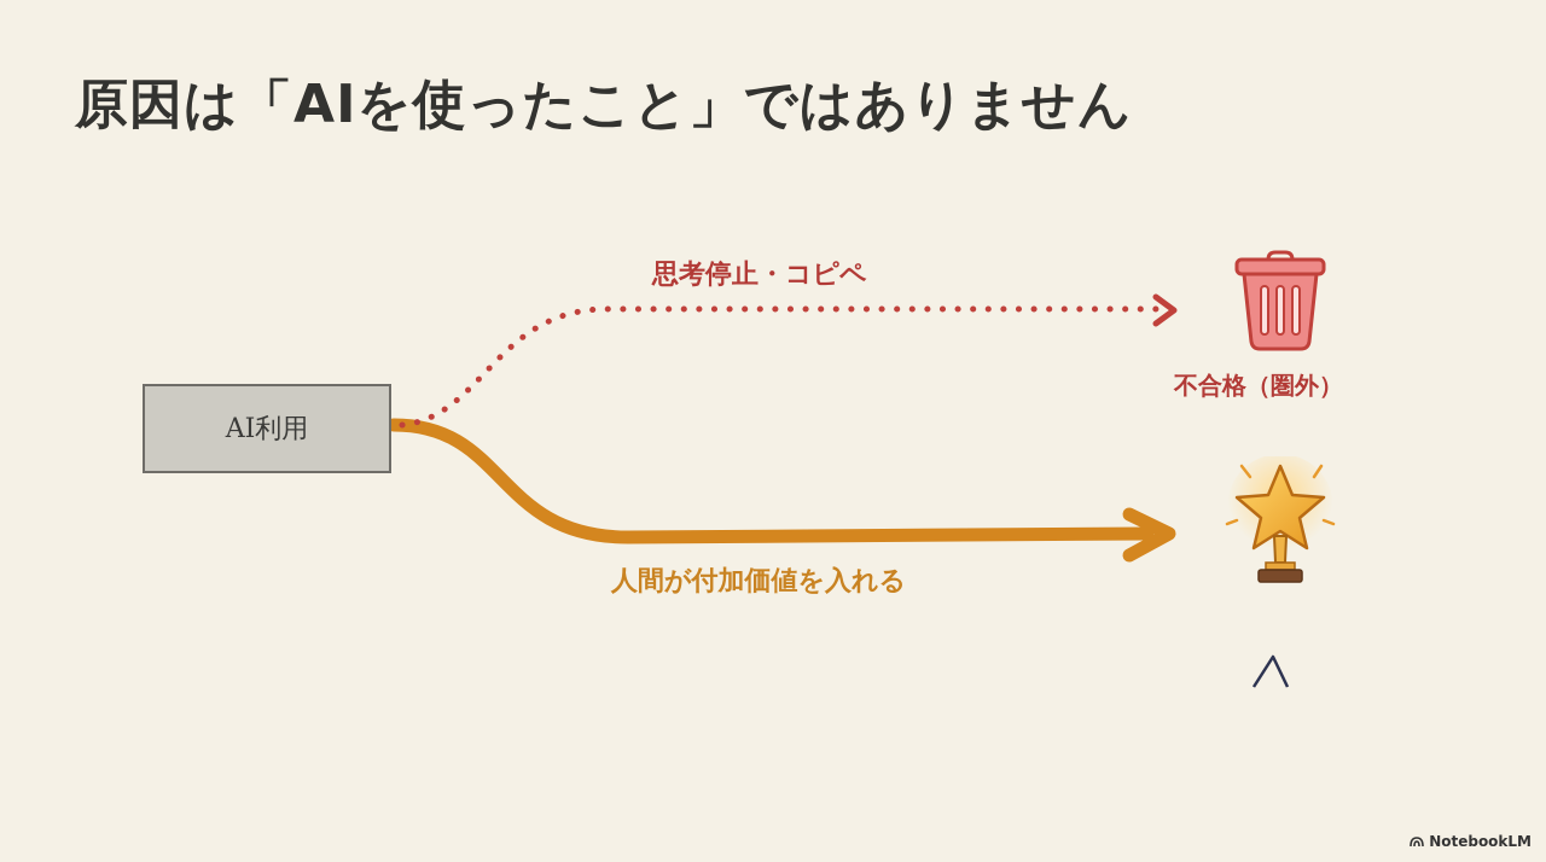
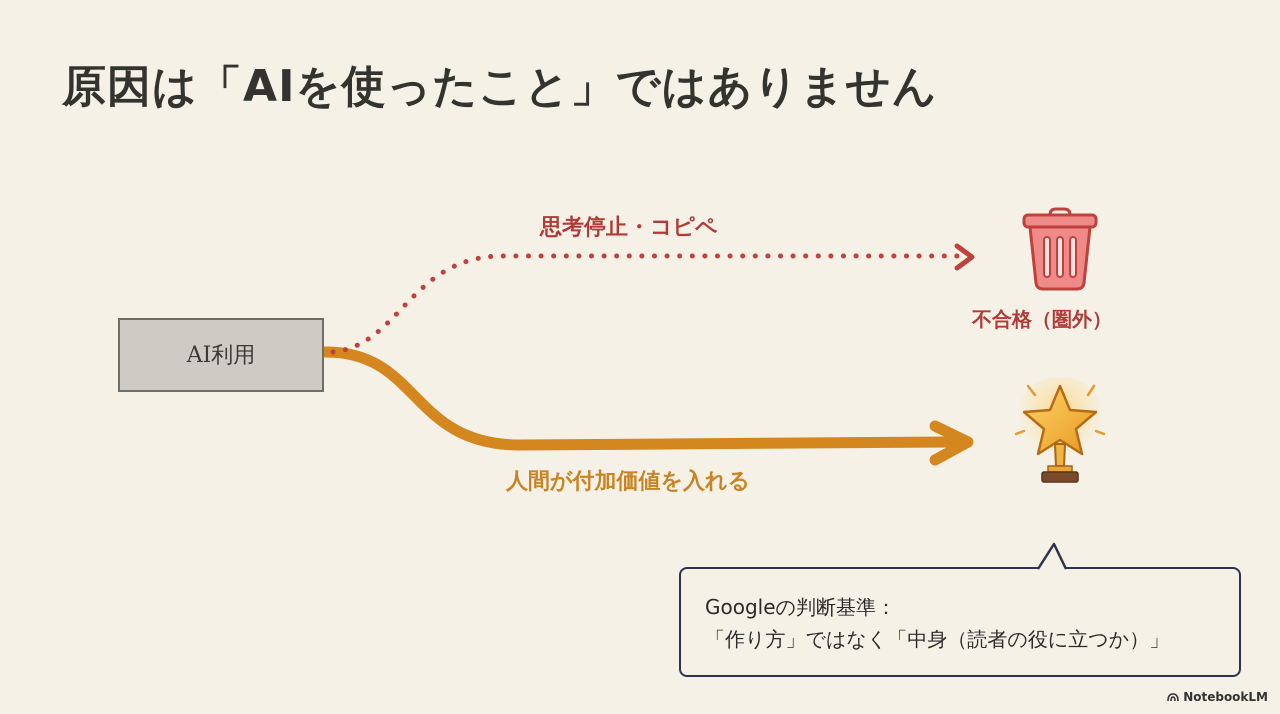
  原因は「AIを使ったこと」ではありません
  AI利用
  思考停止・コピペ
  人間が付加価値を入れる
  不合格（圏外）
+ Googleの判断基準：
+ 「作り方」ではなく「中身（読者の役に立つか）」
  NotebookLM
